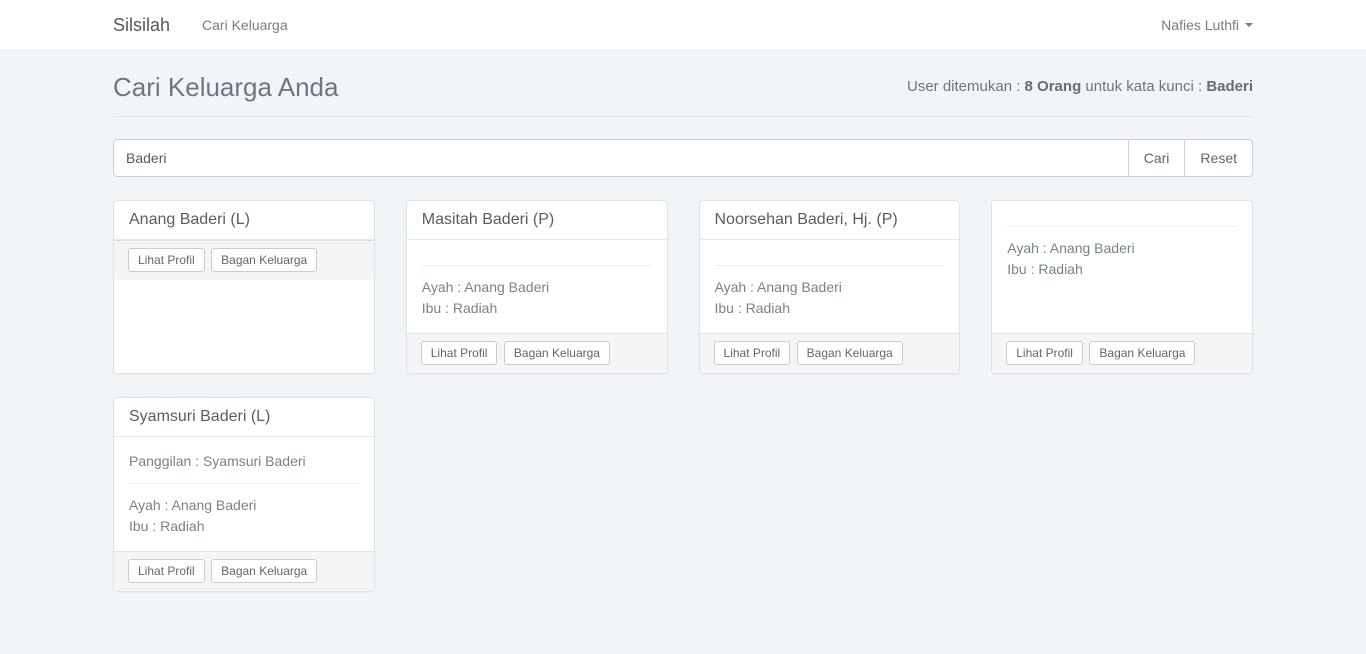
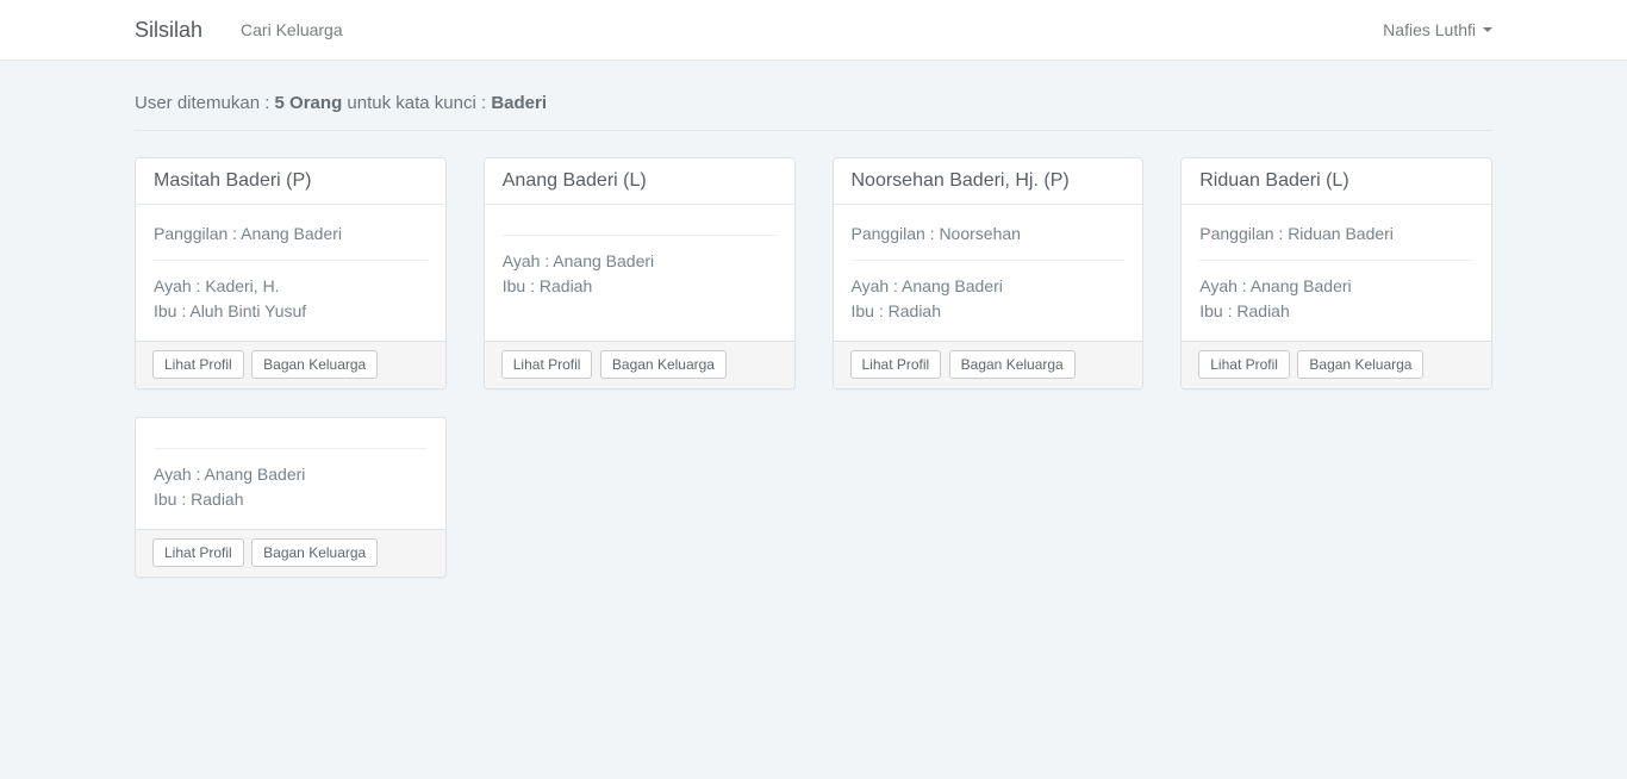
  Silsilah
  Cari Keluarga
  Nafies Luthfi
- Cari Keluarga Anda
- User ditemukan : 8 Orang untuk kata kunci : Baderi
+ User ditemukan : 5 Orang untuk kata kunci : Baderi
- Baderi
- Cari
- Reset
- Anang Baderi (L)
+ Masitah Baderi (P)
+ Panggilan : Anang Baderi
+ Ayah : Kaderi, H.
+ Ibu : Aluh Binti Yusuf
  Lihat Profil Bagan Keluarga
- Masitah Baderi (P)
+ Anang Baderi (L)
  Ayah : Anang Baderi
  Ibu : Radiah
  Lihat Profil Bagan Keluarga
  Noorsehan Baderi, Hj. (P)
+ Panggilan : Noorsehan
  Ayah : Anang Baderi
  Ibu : Radiah
  Lihat Profil Bagan Keluarga
+ Riduan Baderi (L)
+ Panggilan : Riduan Baderi
  Ayah : Anang Baderi
  Ibu : Radiah
  Lihat Profil Bagan Keluarga
- Syamsuri Baderi (L)
- Panggilan : Syamsuri Baderi
  Ayah : Anang Baderi
  Ibu : Radiah
  Lihat Profil Bagan Keluarga
